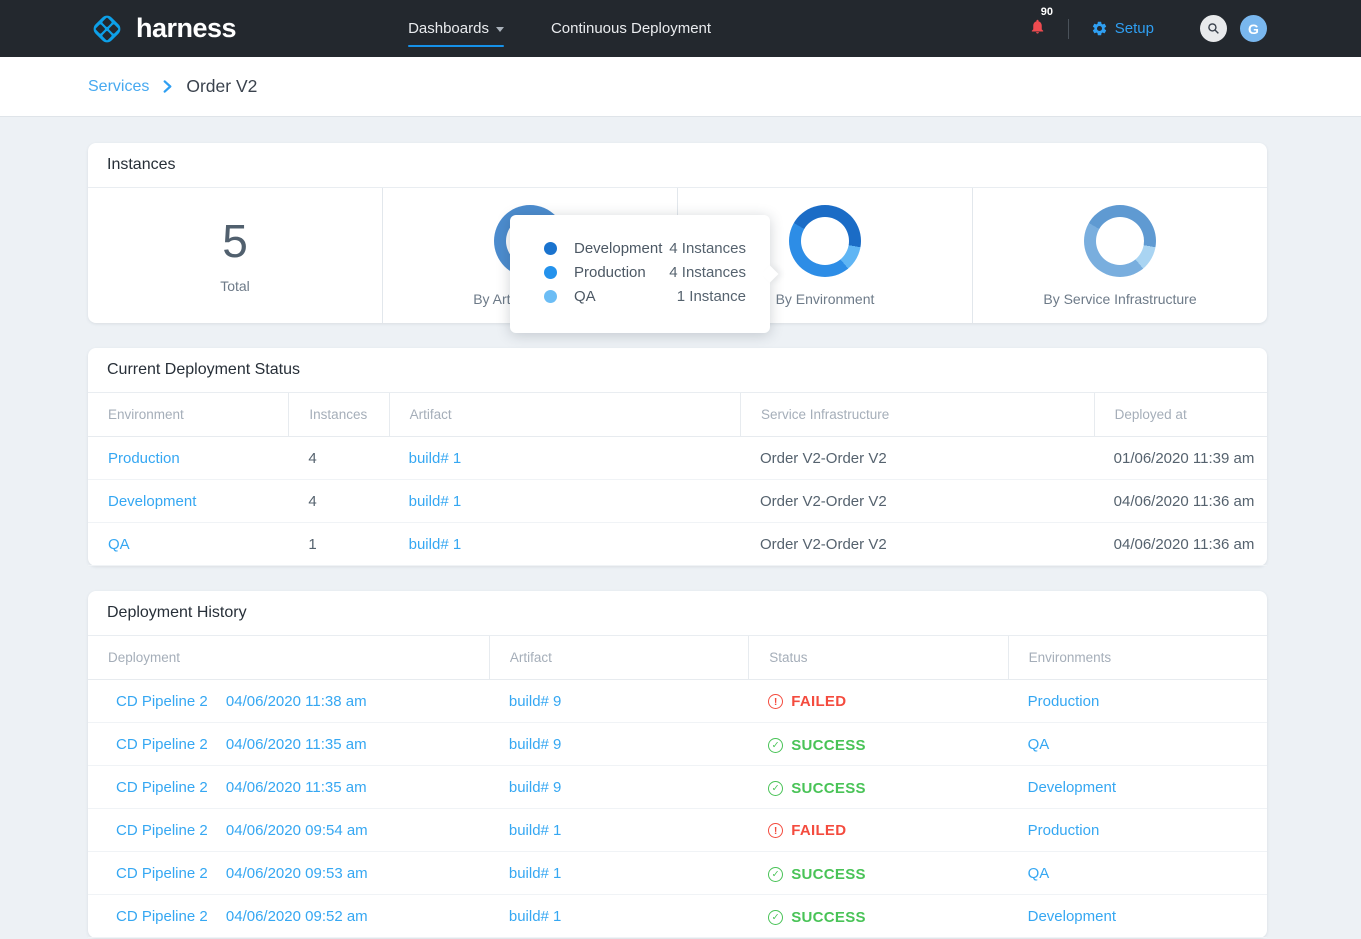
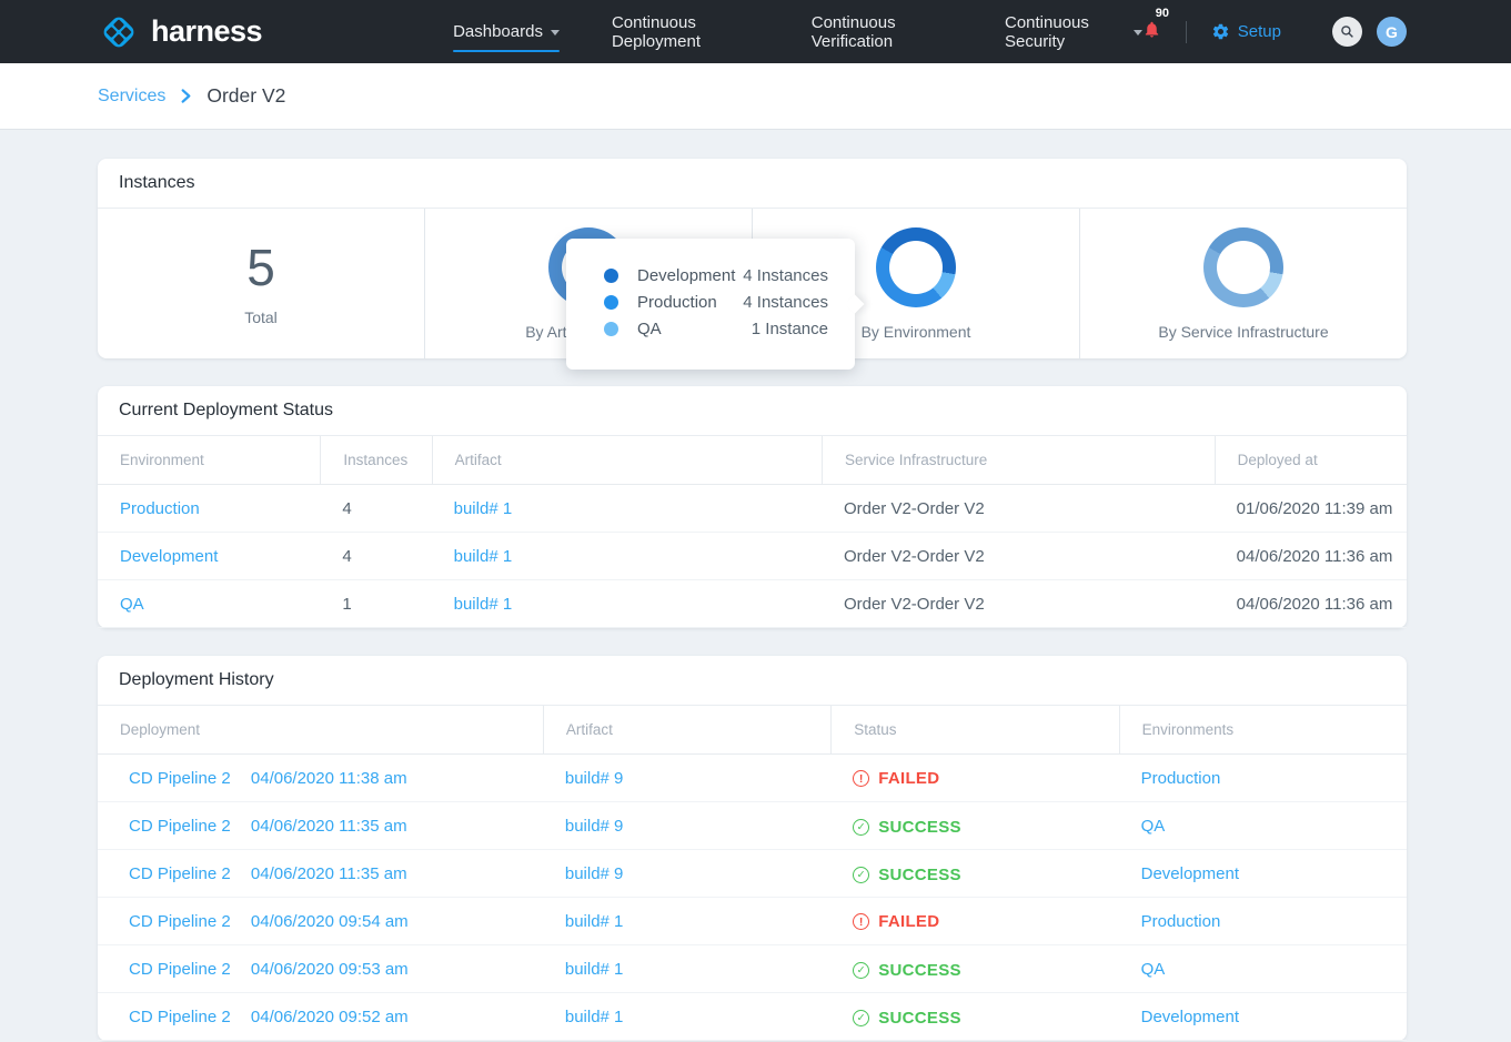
  harness
  Dashboards
  Continuous Deployment
+ Continuous Verification
+ Continuous Security
  90
  Setup
  G
  Services
  Order V2
  Instances
  5
  Total
  By Environment
  By Service Infrastructure
  Development
  4 Instances
  Production
  4 Instances
  QA
  1 Instance
  Current Deployment Status
  Environment
  Instances
  Artifact
  Service Infrastructure
  Deployed at
  Production
  4
  build# 1
  Order V2-Order V2
  01/06/2020 11:39 am
  Development
  4
  build# 1
  Order V2-Order V2
  04/06/2020 11:36 am
  QA
  1
  build# 1
  Order V2-Order V2
  04/06/2020 11:36 am
  Deployment History
  Deployment
  Artifact
  Status
  Environments
  CD Pipeline 2 04/06/2020 11:38 am
  build# 9
  FAILED
  Production
  CD Pipeline 2 04/06/2020 11:35 am
  build# 9
  SUCCESS
  QA
  CD Pipeline 2 04/06/2020 11:35 am
  build# 9
  SUCCESS
  Development
  CD Pipeline 2 04/06/2020 09:54 am
  build# 1
  FAILED
  Production
  CD Pipeline 2 04/06/2020 09:53 am
  build# 1
  SUCCESS
  QA
  CD Pipeline 2 04/06/2020 09:52 am
  build# 1
  SUCCESS
  Development
